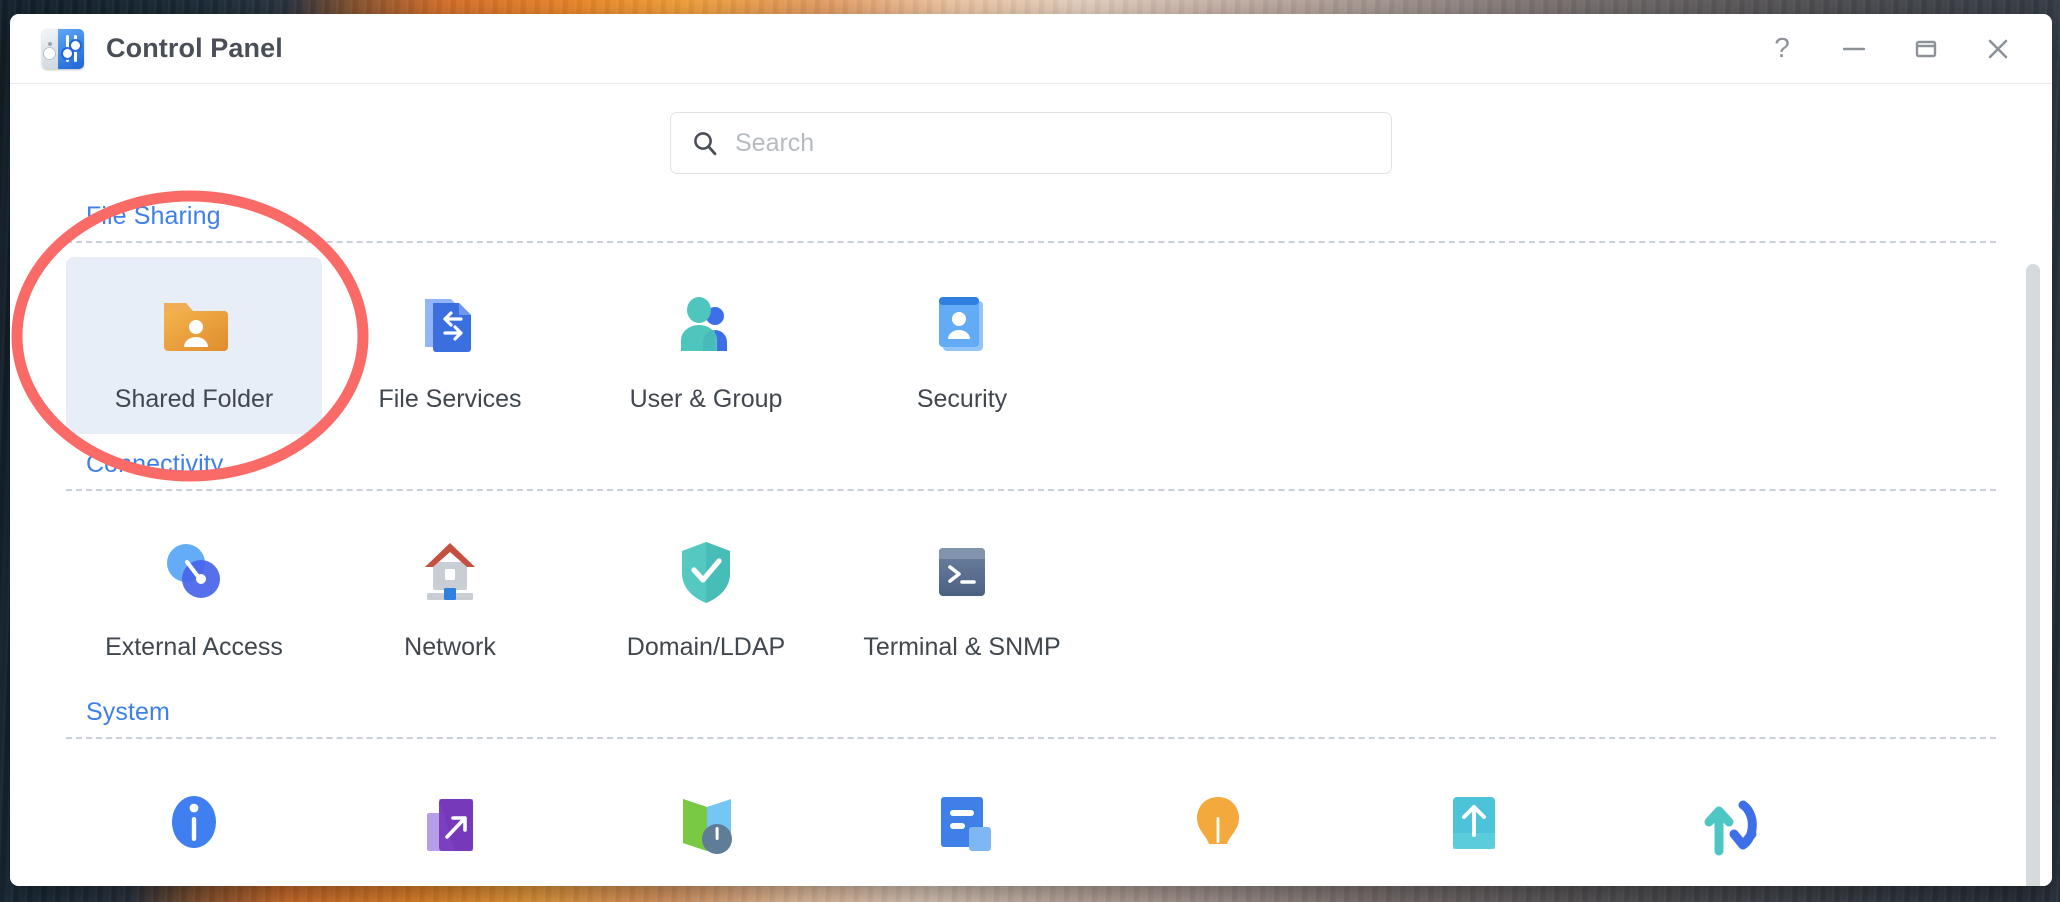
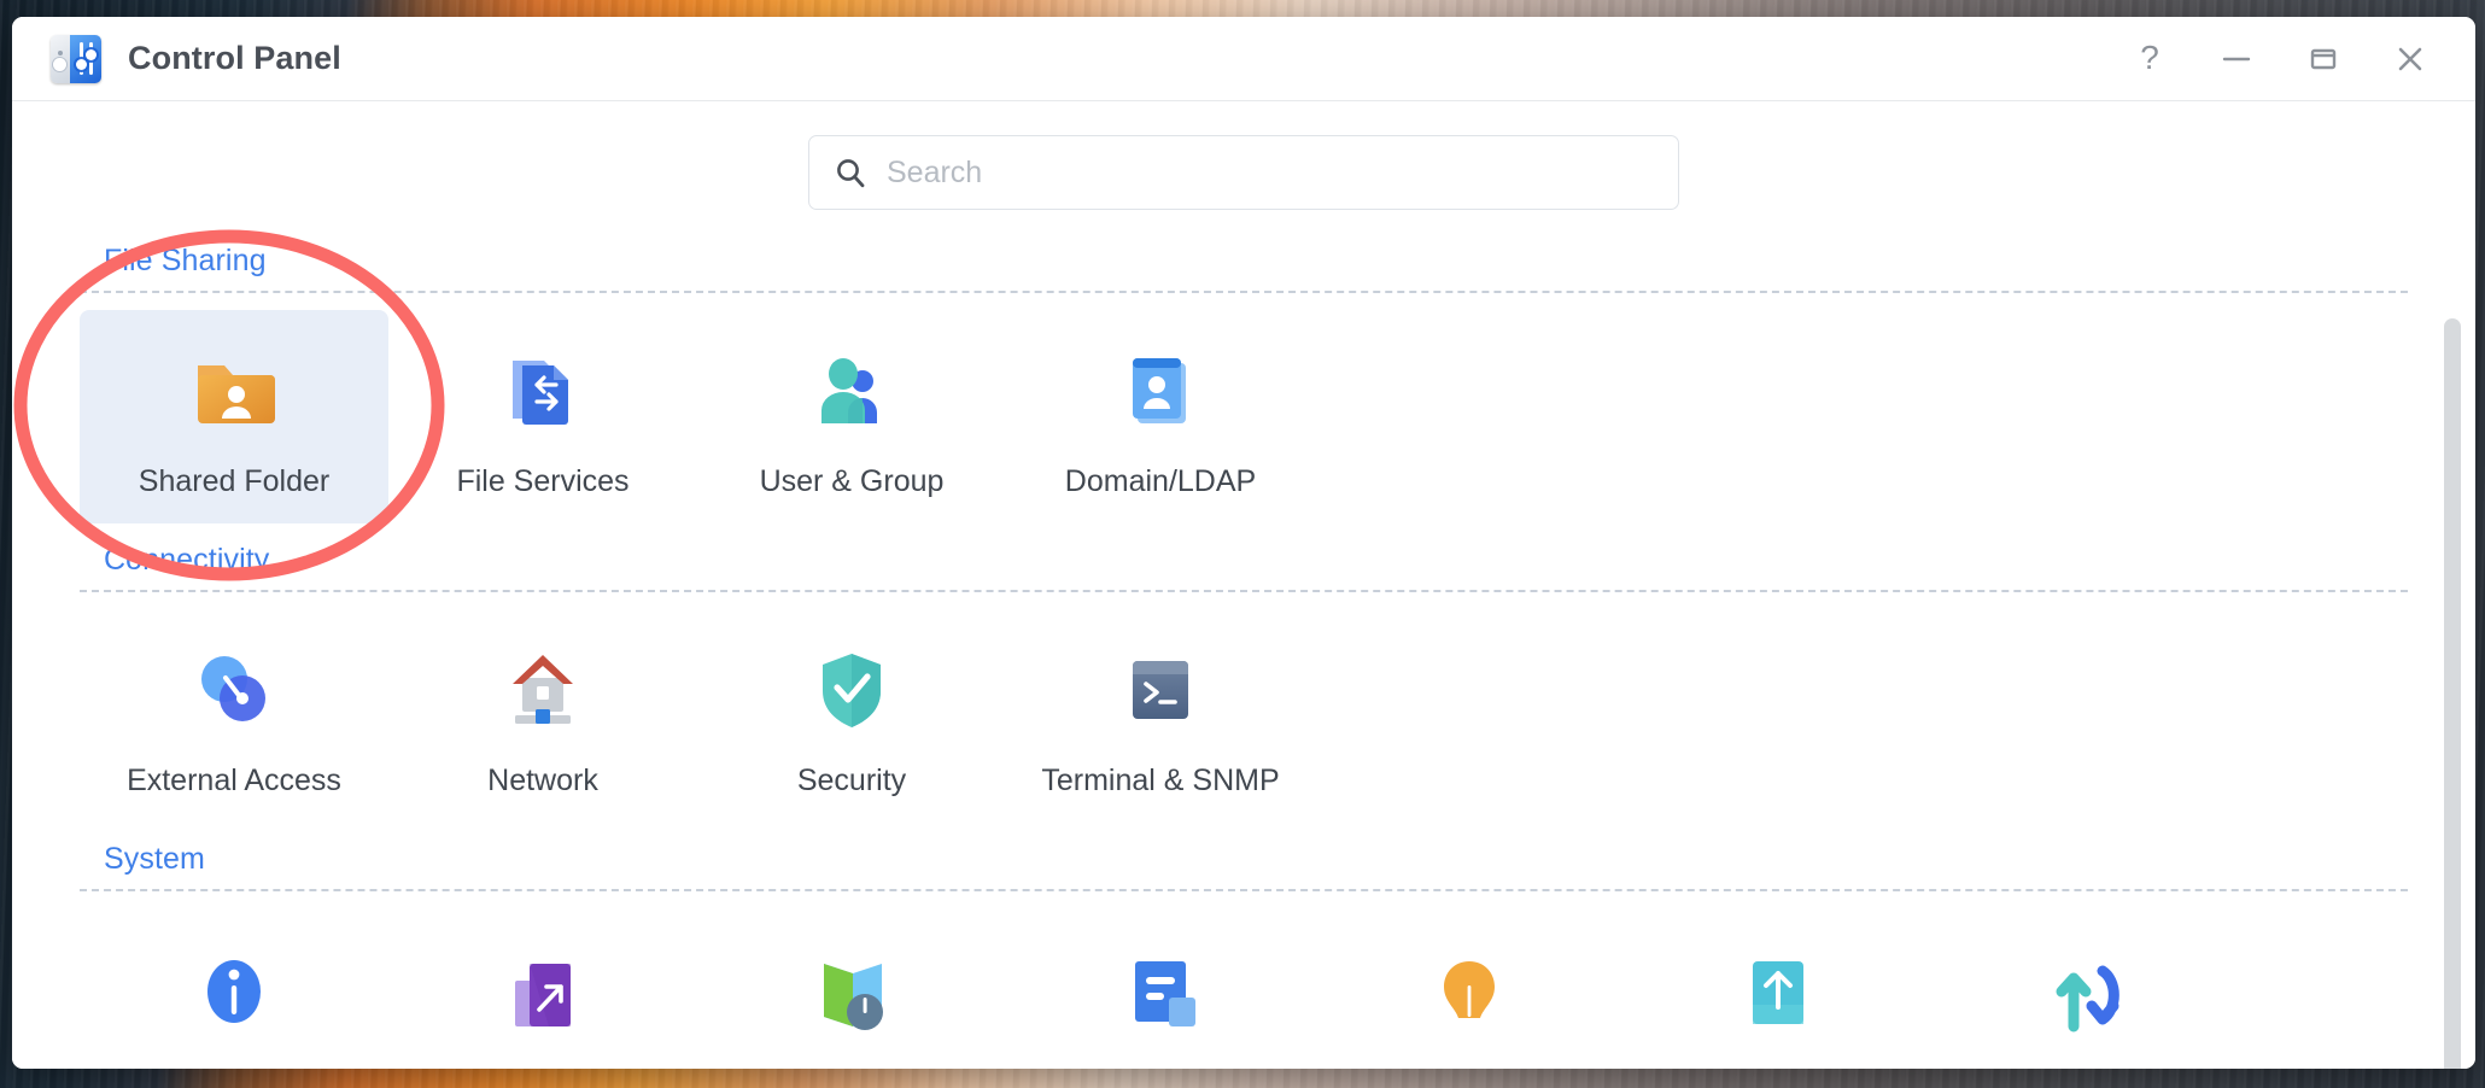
  Control Panel
  ?
  Search
  e Sharing
  Shared Folder
  File Services
  User & Group
- Security
+ Domain/LDAP
  Cnectivity
  External Access
  Network
- Domain/LDAP
+ Security
  Terminal & SNMP
  System
